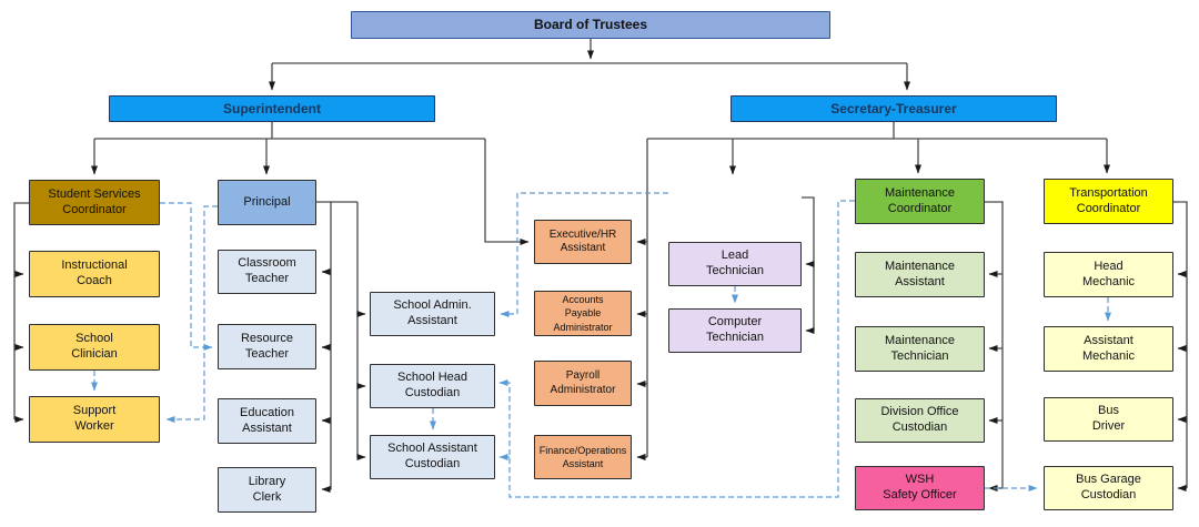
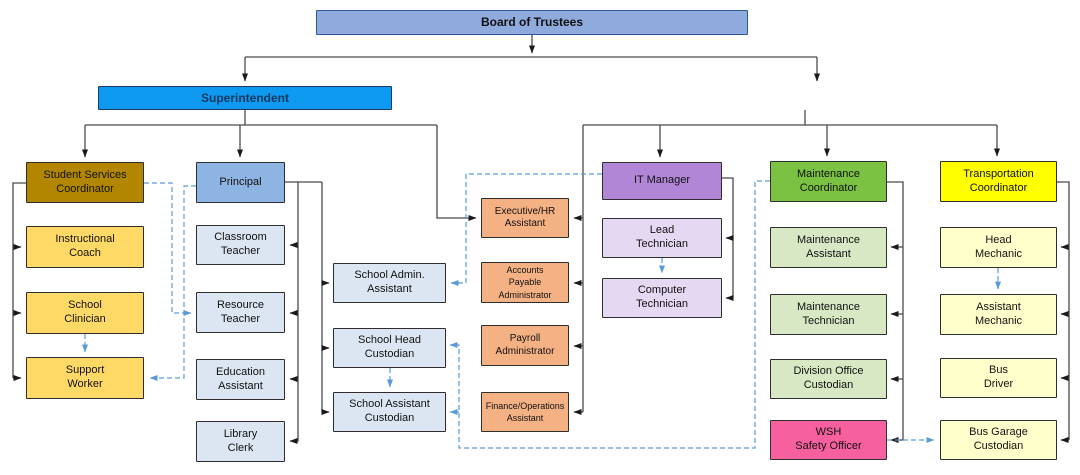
  Board of Trustees
  Superintendent
- Secretary-Treasurer
  Student Services
  Coordinator
  Instructional
  Coach
  School
  Clinician
  Support
  Worker
  Principal
  Classroom
  Teacher
  Resource
  Teacher
  Education
  Assistant
  Library
  Clerk
  School Admin.
  Assistant
  School Head
  Custodian
  School Assistant
  Custodian
  Executive/HR
  Assistant
  Accounts
  Payable
  Administrator
  Payroll
  Administrator
  Finance/Operations
  Assistant
+ IT Manager
  Lead
  Technician
  Computer
  Technician
  Maintenance
  Coordinator
  Maintenance
  Assistant
  Maintenance
  Technician
  Division Office
  Custodian
  WSH
  Safety Officer
  Transportation
  Coordinator
  Head
  Mechanic
  Assistant
  Mechanic
  Bus
  Driver
  Bus Garage
  Custodian
